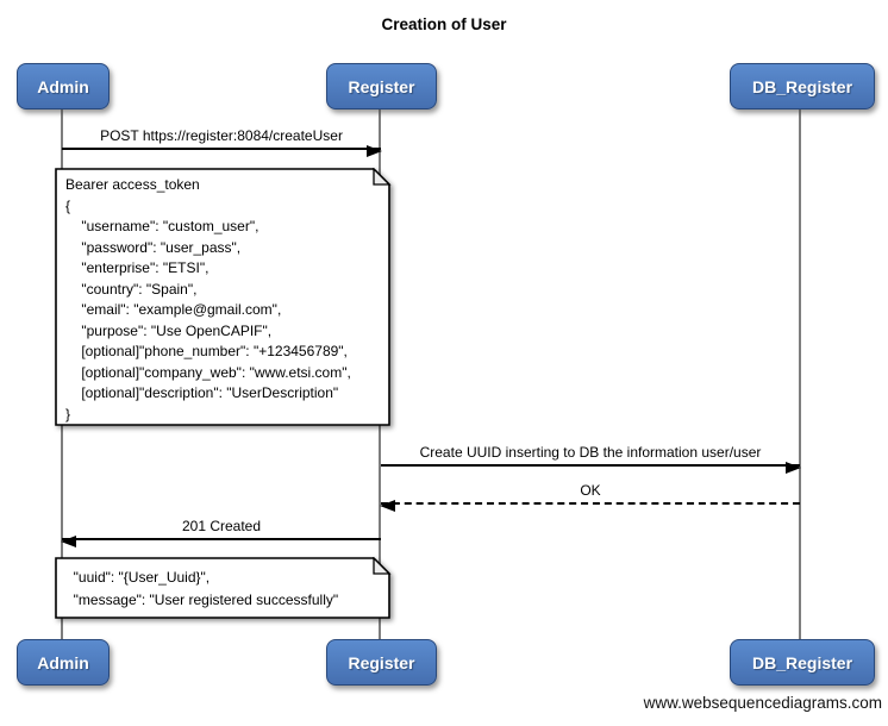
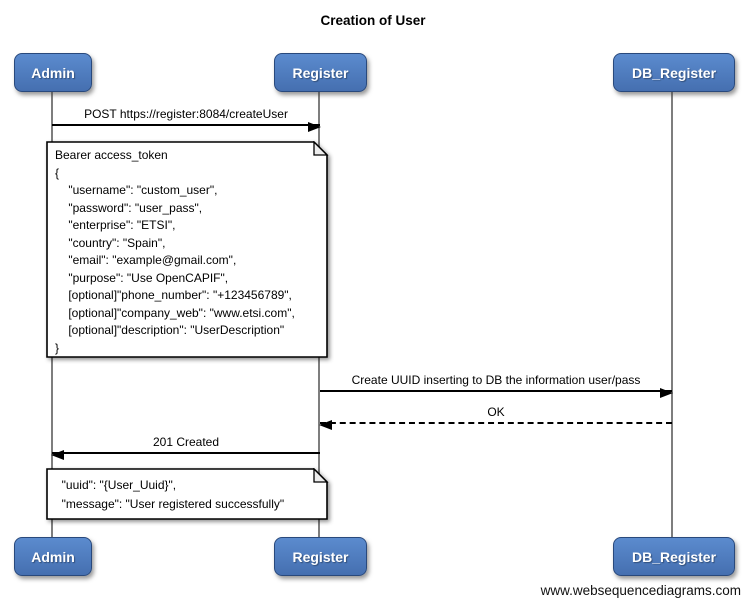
  Creation of User
  Admin
  Register
  DB_Register
  POST https://register:8084/createUser
- Create UUID inserting to DB the information user/user
+ Create UUID inserting to DB the information user/pass
  OK
  201 Created
  Bearer access_token
  {
  "username": "custom_user",
  "password": "user_pass",
  "enterprise": "ETSI",
  "country": "Spain",
  "email": "example@gmail.com",
  "purpose": "Use OpenCAPIF",
  [optional]"phone_number": "+123456789",
  [optional]"company_web": "www.etsi.com",
  [optional]"description": "UserDescription"
  }
  "uuid": "{User_Uuid}",
  "message": "User registered successfully"
  Admin
  Register
  DB_Register
  www.websequencediagrams.com
